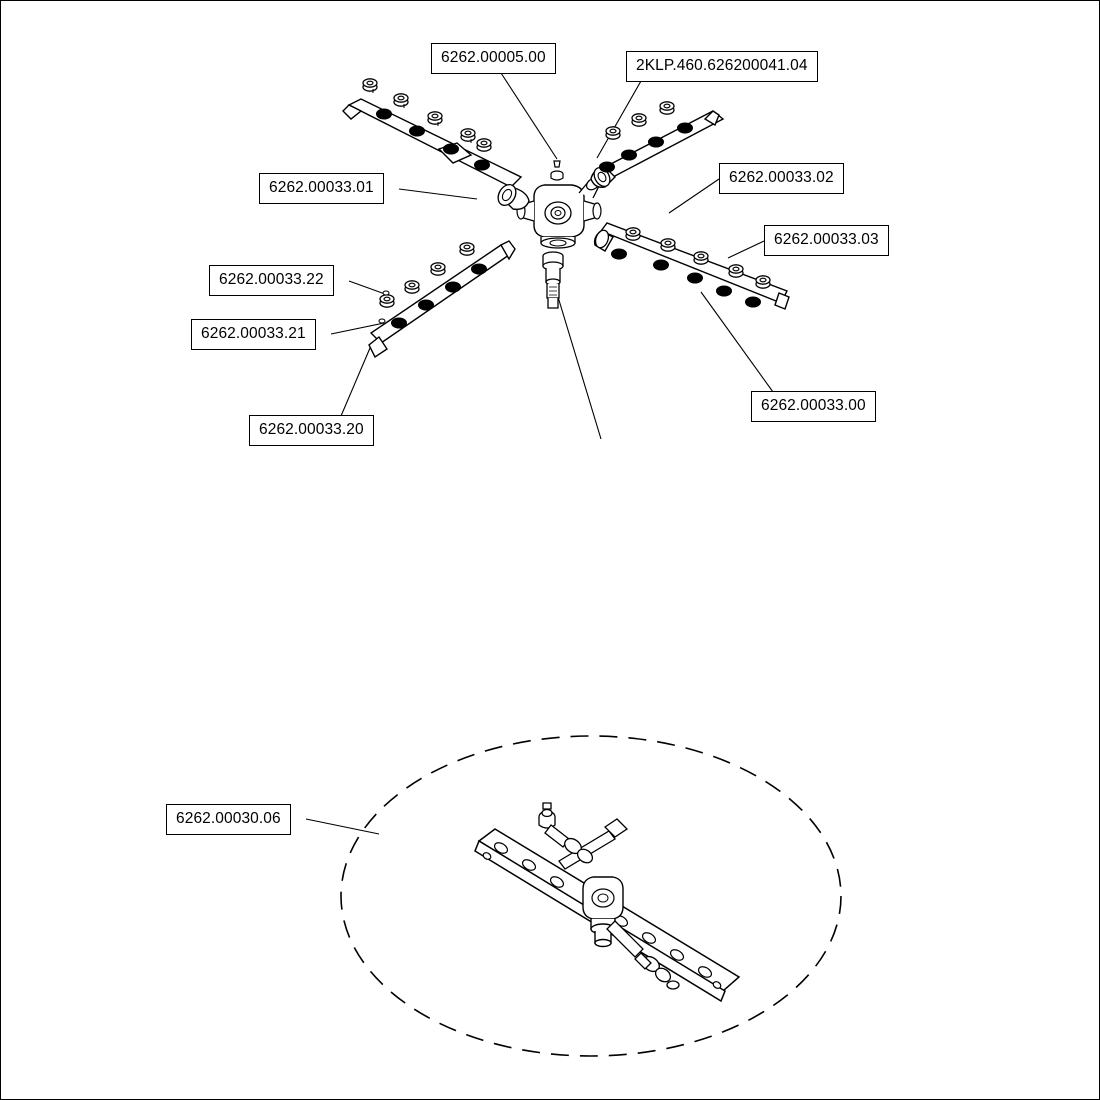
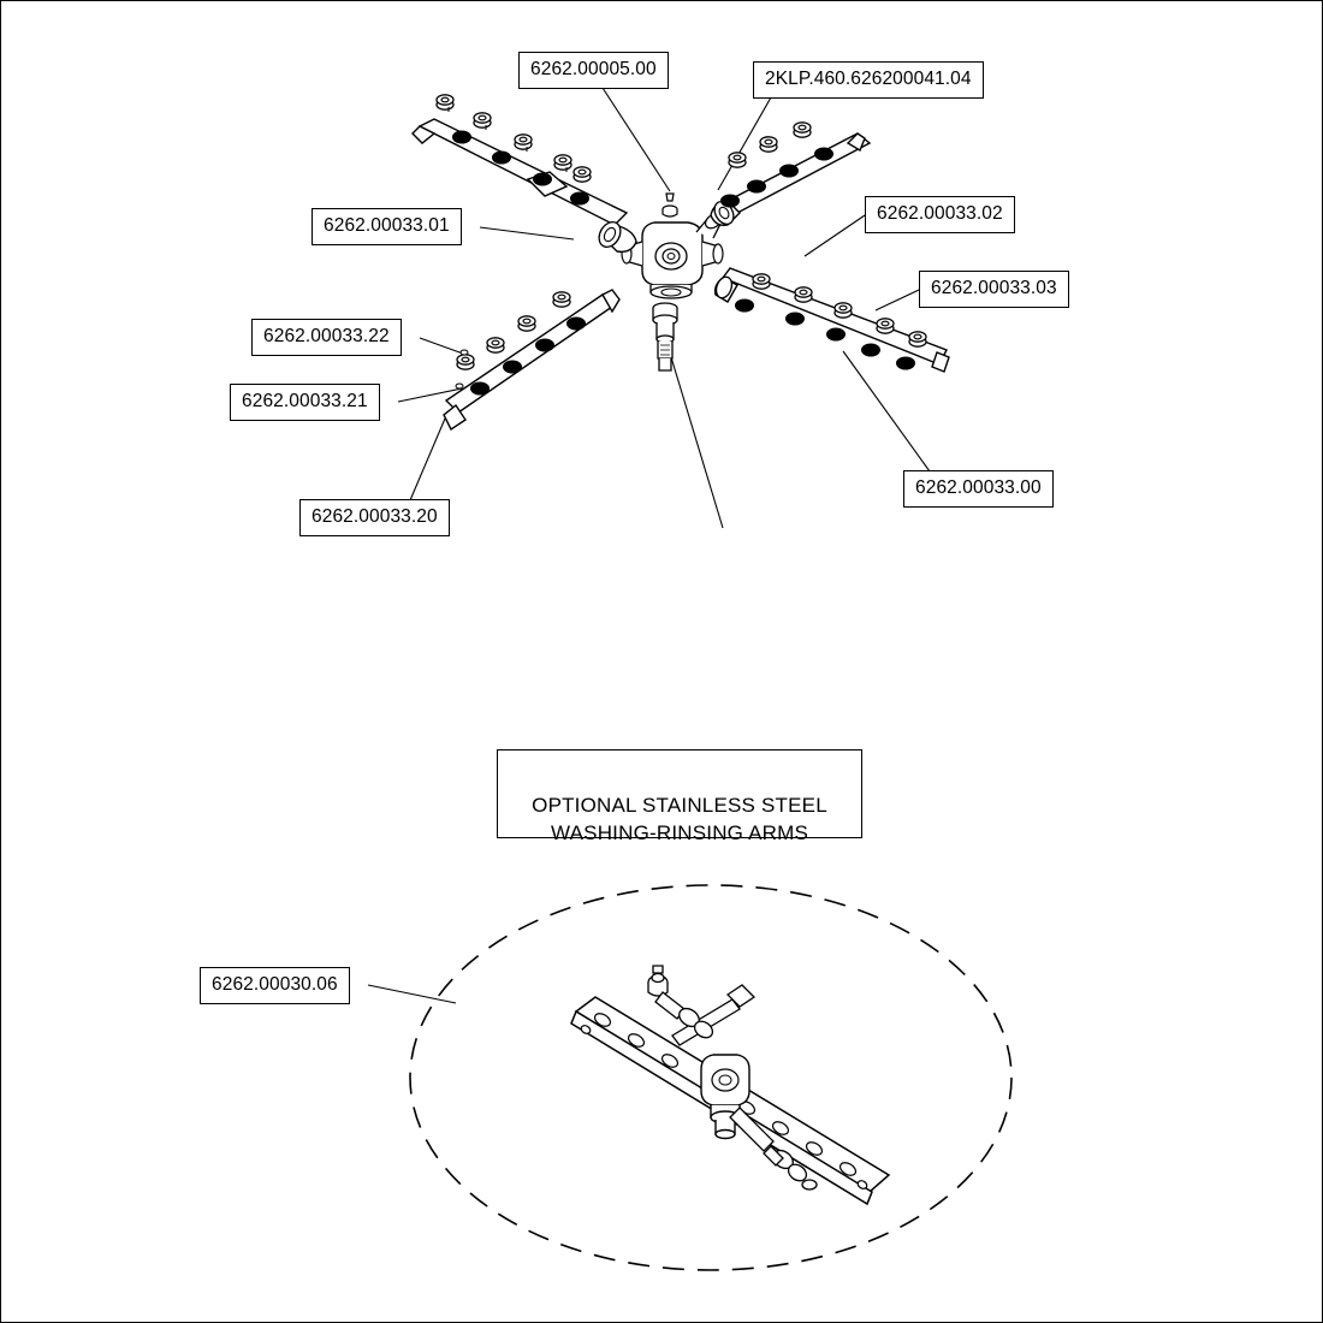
  6262.00005.00
  2KLP.460.626200041.04
  6262.00033.02
  6262.00033.01
  6262.00033.03
  6262.00033.22
  6262.00033.21
  6262.00033.00
  6262.00033.20
  6262.00030.06
+ OPTIONAL STAINLESS STEEL
+ WASHING-RINSING ARMS
